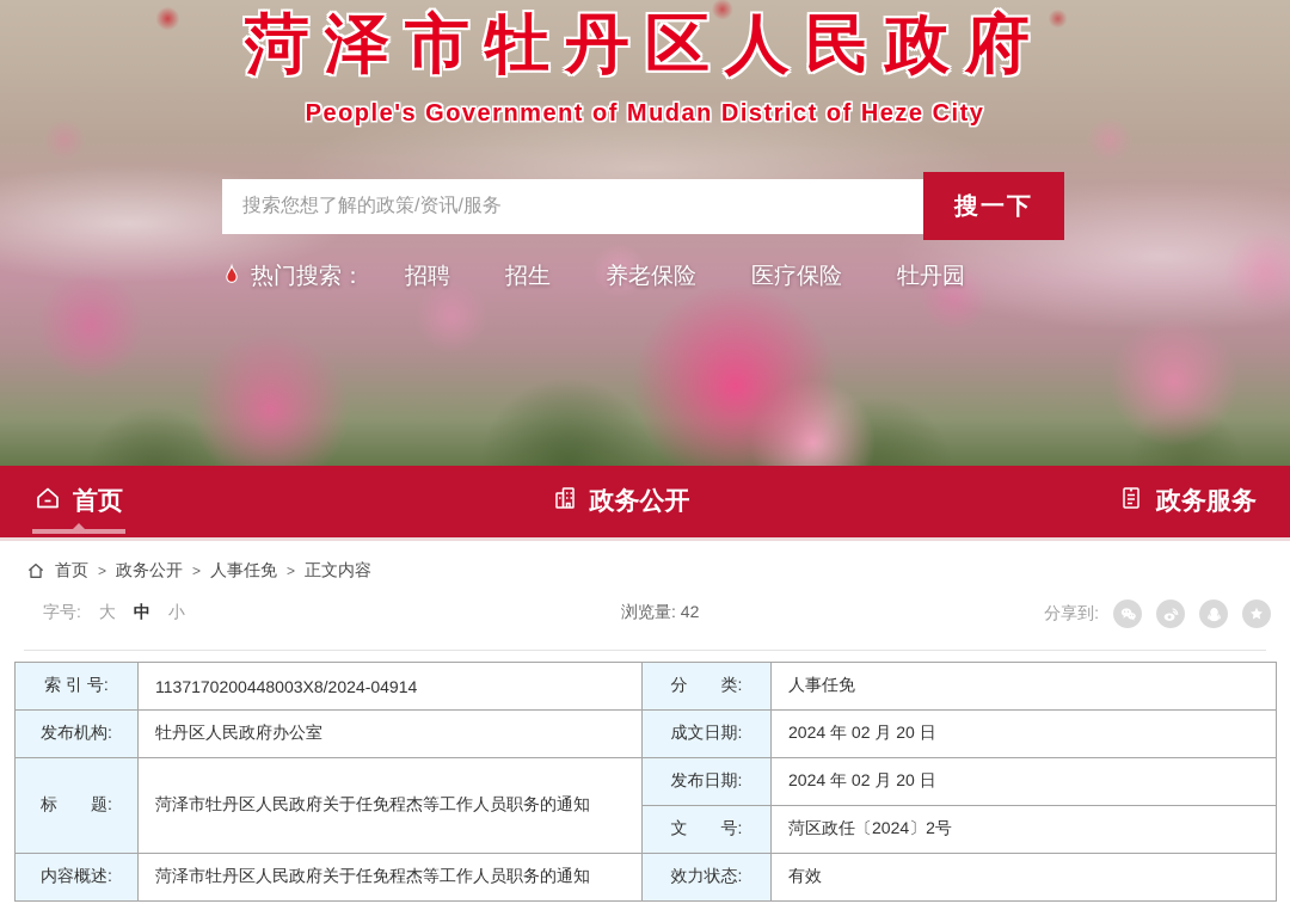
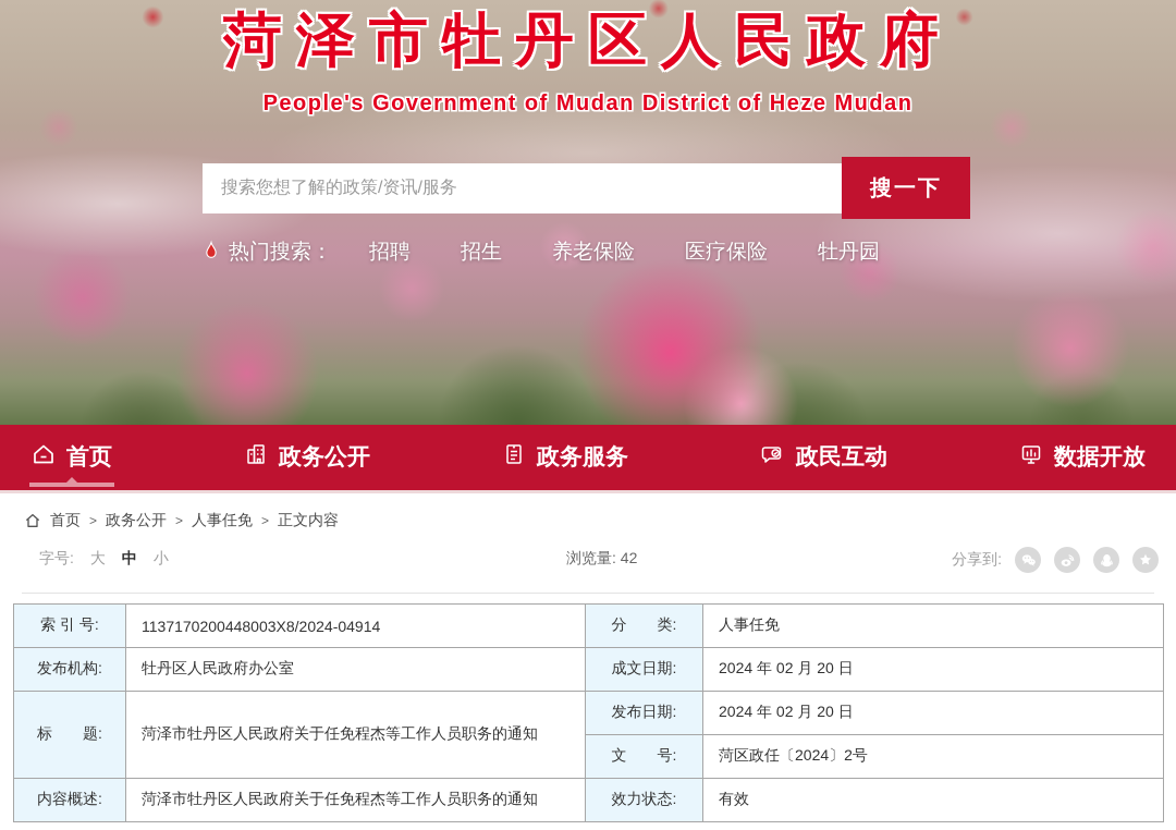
  菏泽市牡丹区人民政府
- People's Government of Mudan District of Heze City
+ People's Government of Mudan District of Heze Mudan
  搜索您想了解的政策/资讯/服务
  搜一下
  热门搜索：
  招聘
  招生
  养老保险
  医疗保险
  牡丹园
  首页
  政务公开
  政务服务
+ 政民互动
+ 数据开放
  首页
  >
  政务公开
  >
  人事任免
  >
  正文内容
  字号:
  大
  中
  小
  浏览量: 42
  分享到:
  索 引 号:	1137170200448003X8/2024-04914	分 类:	人事任免
  发布机构:	牡丹区人民政府办公室	成文日期:	2024 年 02 月 20 日
  标 题:	菏泽市牡丹区人民政府关于任免程杰等工作人员职务的通知	发布日期:	2024 年 02 月 20 日
  文 号:	菏区政任〔2024〕2号
  内容概述:	菏泽市牡丹区人民政府关于任免程杰等工作人员职务的通知	效力状态:	有效
